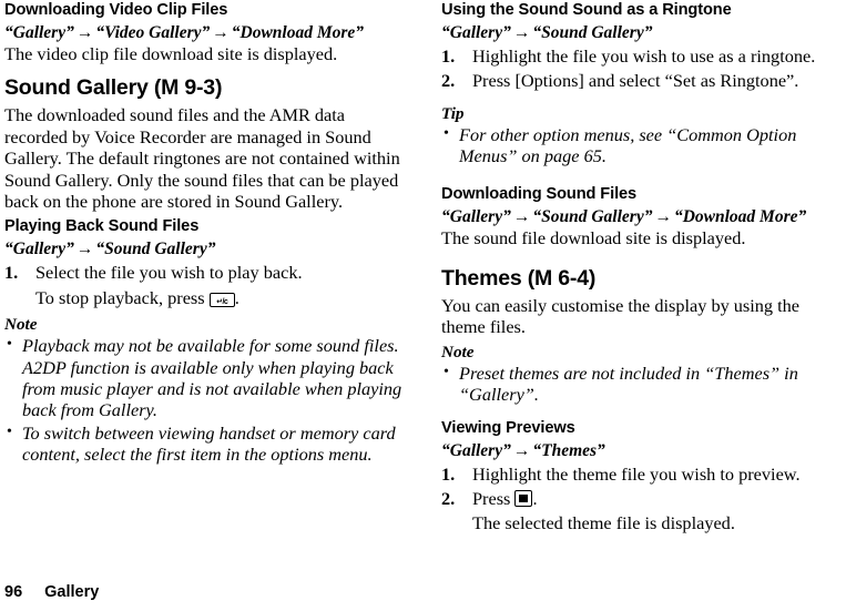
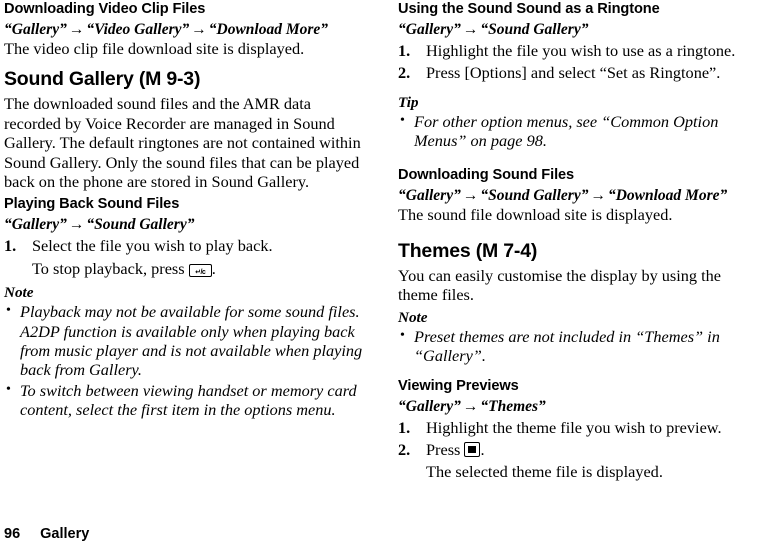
  Downloading Video Clip Files
  “Gallery”→“Video Gallery”→“Download More”
  The video clip file download site is displayed.
  Sound Gallery (M 9-3)
  The downloaded sound files and the AMR data recorded by Voice Recorder are managed in Sound Gallery. The default ringtones are not contained within Sound Gallery. Only the sound files that can be played back on the phone are stored in Sound Gallery.
  Playing Back Sound Files
  “Gallery”→“Sound Gallery”
  1.
  Select the file you wish to play back.
  To stop playback, press .
  Note
  •
  Playback may not be available for some sound files. A2DP function is available only when playing back from music player and is not available when playing back from Gallery.
  •
  To switch between viewing handset or memory card content, select the first item in the options menu.
  Using the Sound Sound as a Ringtone
  “Gallery”→“Sound Gallery”
  1.
  Highlight the file you wish to use as a ringtone.
  2.
  Press [Options] and select “Set as Ringtone”.
  Tip
  •
- For other option menus, see “Common Option Menus” on page 65.
+ For other option menus, see “Common Option Menus” on page 98.
  Downloading Sound Files
  “Gallery”→“Sound Gallery”→“Download More”
  The sound file download site is displayed.
- Themes (M 6-4)
+ Themes (M 7-4)
  You can easily customise the display by using the theme files.
  Note
  •
  Preset themes are not included in “Themes” in “Gallery”.
  Viewing Previews
  “Gallery”→“Themes”
  1.
  Highlight the theme file you wish to preview.
  2.
  Press .
  The selected theme file is displayed.
  96
  Gallery
